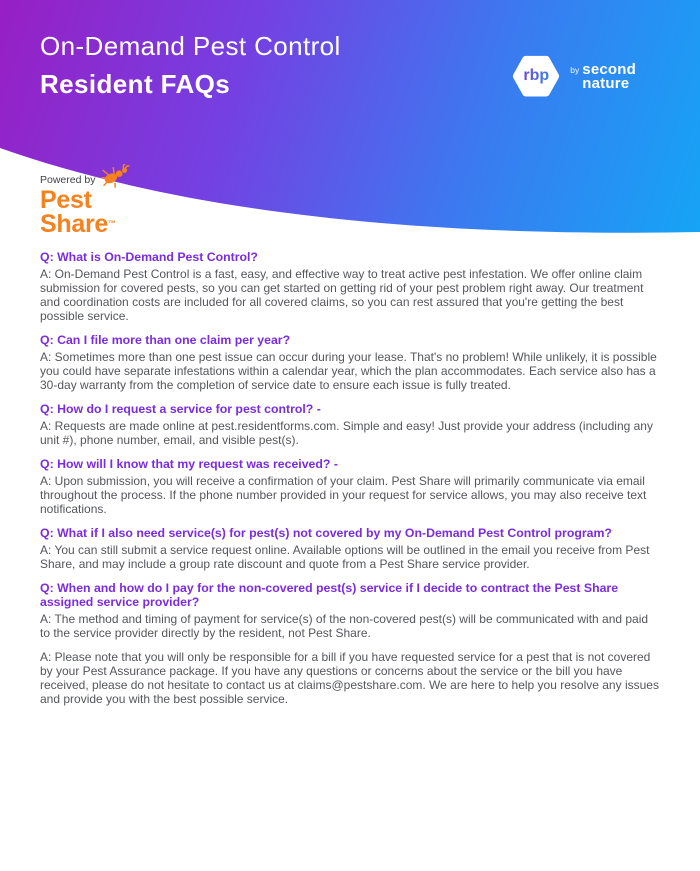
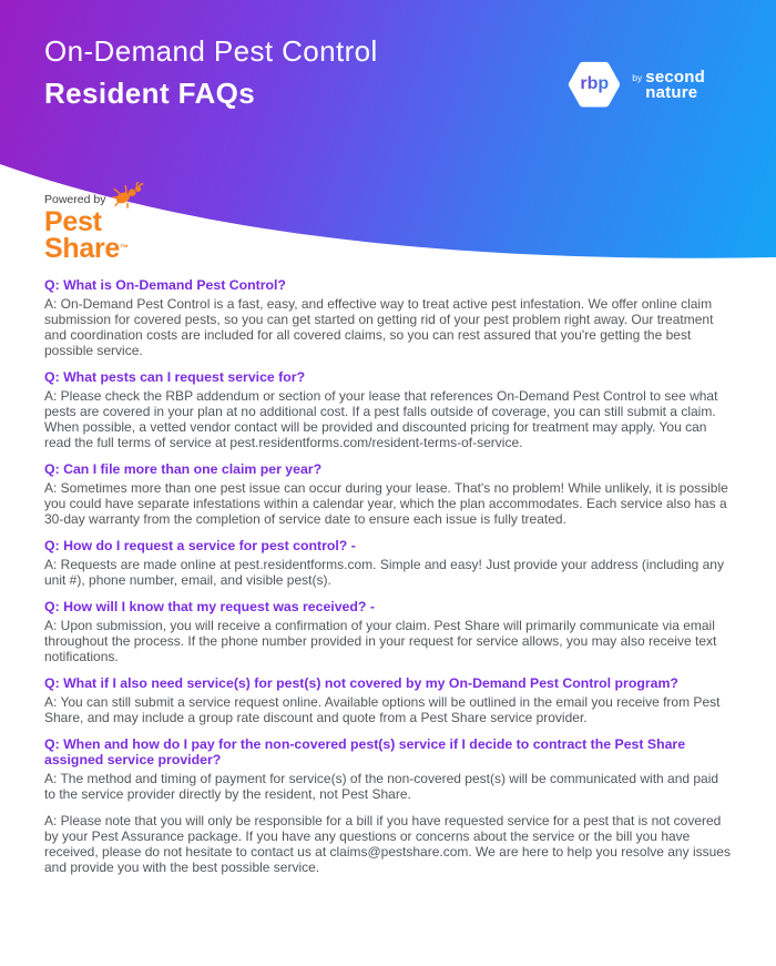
  On-Demand Pest Control
  Resident FAQs
  rbp
  by
  second
  nature
  Powered by
  Pest
  Share™
  Q: What is On-Demand Pest Control?
  A: On-Demand Pest Control is a fast, easy, and effective way to treat active pest infestation. We offer online claim submission for covered pests, so you can get started on getting rid of your pest problem right away. Our treatment and coordination costs are included for all covered claims, so you can rest assured that you're getting the best possible service.
+ Q: What pests can I request service for?
+ A: Please check the RBP addendum or section of your lease that references On-Demand Pest Control to see what pests are covered in your plan at no additional cost. If a pest falls outside of coverage, you can still submit a claim. When possible, a vetted vendor contact will be provided and discounted pricing for treatment may apply. You can read the full terms of service at pest.residentforms.com/resident-terms-of-service.
  Q: Can I file more than one claim per year?
  A: Sometimes more than one pest issue can occur during your lease. That's no problem! While unlikely, it is possible you could have separate infestations within a calendar year, which the plan accommodates. Each service also has a 30-day warranty from the completion of service date to ensure each issue is fully treated.
  Q: How do I request a service for pest control? -
  A: Requests are made online at pest.residentforms.com. Simple and easy! Just provide your address (including any unit #), phone number, email, and visible pest(s).
  Q: How will I know that my request was received? -
  A: Upon submission, you will receive a confirmation of your claim. Pest Share will primarily communicate via email throughout the process. If the phone number provided in your request for service allows, you may also receive text notifications.
  Q: What if I also need service(s) for pest(s) not covered by my On-Demand Pest Control program?
  A: You can still submit a service request online. Available options will be outlined in the email you receive from Pest Share, and may include a group rate discount and quote from a Pest Share service provider.
  Q: When and how do I pay for the non-covered pest(s) service if I decide to contract the Pest Share assigned service provider?
  A: The method and timing of payment for service(s) of the non-covered pest(s) will be communicated with and paid to the service provider directly by the resident, not Pest Share.
  A: Please note that you will only be responsible for a bill if you have requested service for a pest that is not covered by your Pest Assurance package. If you have any questions or concerns about the service or the bill you have received, please do not hesitate to contact us at claims@pestshare.com. We are here to help you resolve any issues and provide you with the best possible service.
